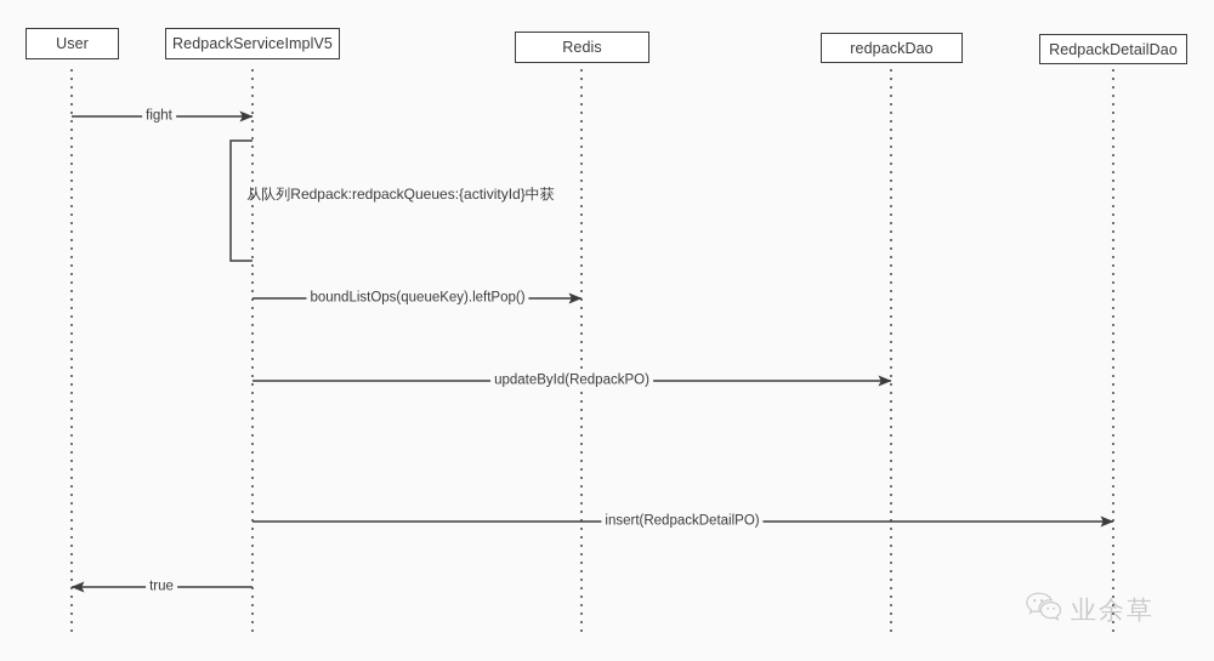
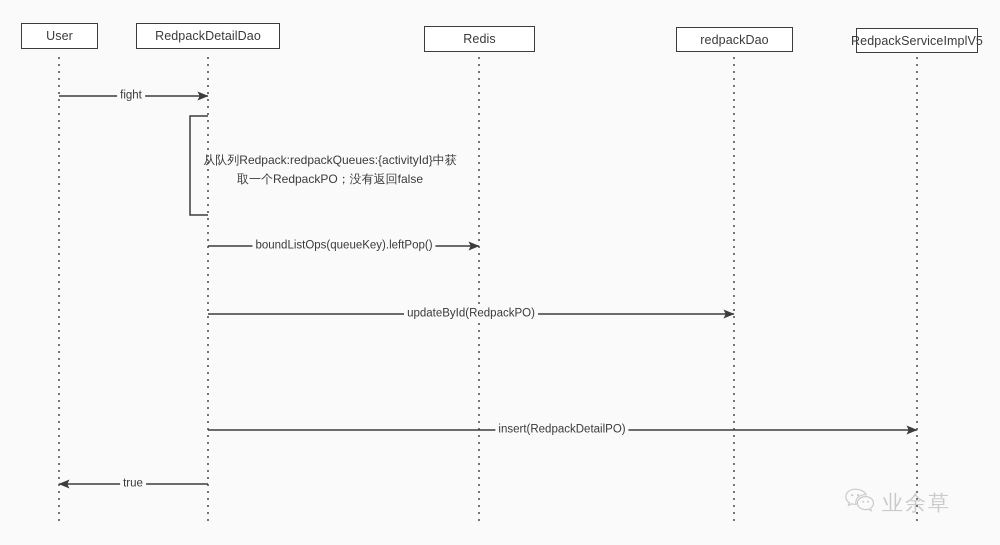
  User
- RedpackServiceImplV5
+ RedpackDetailDao
  Redis
  redpackDao
- RedpackDetailDao
+ RedpackServiceImplV5
  fight
  boundListOps(queueKey).leftPop()
  updateById(RedpackPO)
  insert(RedpackDetailPO)
  true
  从队列Redpack:redpackQueues:{activityId}中获
+ 取一个RedpackPO；没有返回false
  业余草
